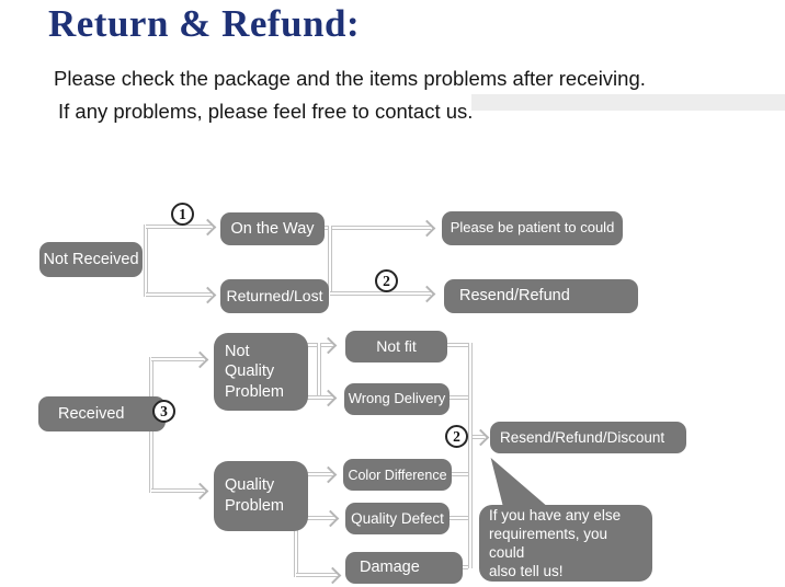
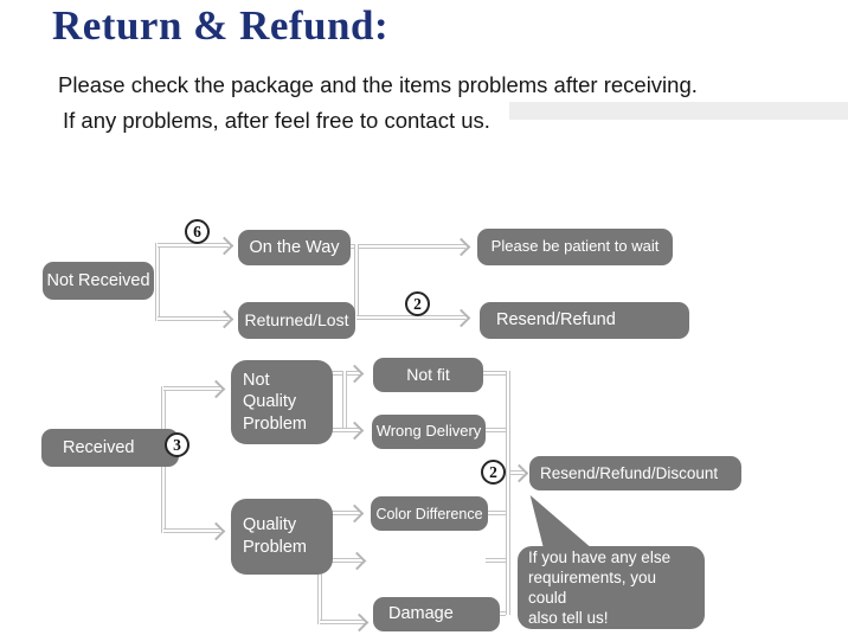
  Return & Refund:
  Please check the package and the items problems after receiving.
- If any problems, please feel free to contact us.
+ If any problems, after feel free to contact us.
  Not Received
  On the Way
  Returned/Lost
- Please be patient to could
+ Please be patient to wait
  Resend/Refund
  Received
  Not
  Quality
  Problem
  Not fit
  Wrong Delivery
  Resend/Refund/Discount
  Quality
  Problem
  Color Difference
- Quality Defect
  Damage
  If you have any else
  requirements, you could
  also tell us!
- 1
+ 6
  2
  3
  2
